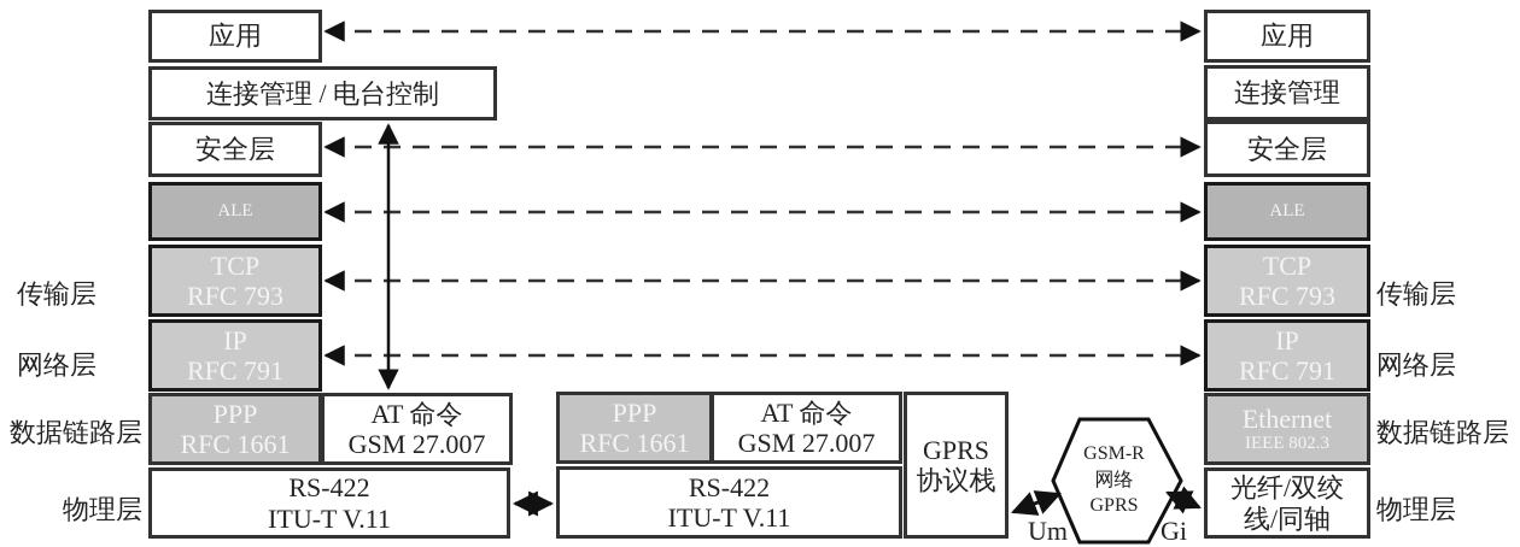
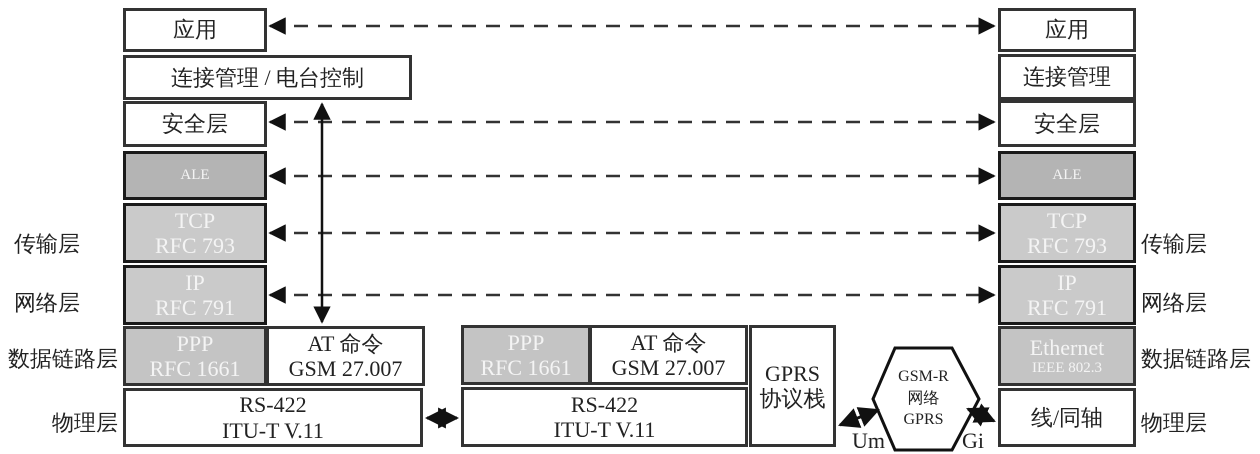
  传输层
  网络层
  数据链路层
  物理层
  应用
  连接管理 / 电台控制
  安全层
  ALE
  TCP
  RFC 793
  IP
  RFC 791
  PPP
  RFC 1661
  AT 命令
  GSM 27.007
  RS-422
  ITU-T V.11
  PPP
  RFC 1661
  AT 命令
  GSM 27.007
  RS-422
  ITU-T V.11
  GPRS
  协议栈
  应用
  连接管理
  安全层
  ALE
  TCP
  RFC 793
  IP
  RFC 791
  Ethernet
  IEEE 802.3
- 光纤/双绞
  线/同轴
  传输层
  网络层
  数据链路层
  物理层
  GSM-R
  网络
  GPRS
  Um
  Gi
